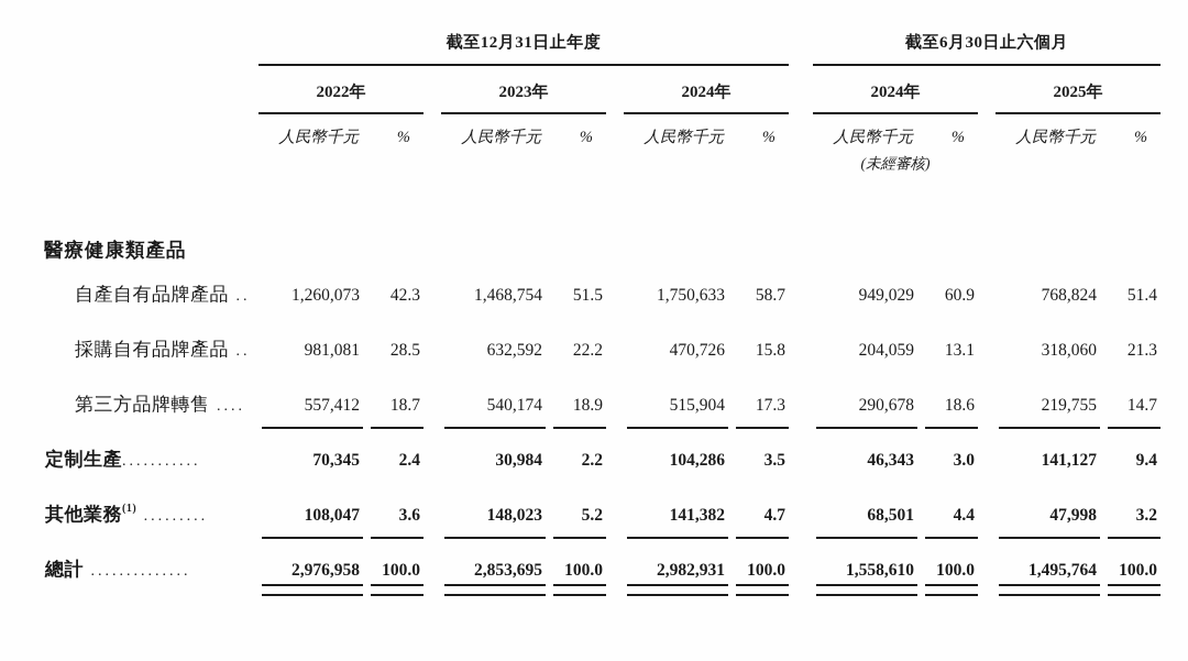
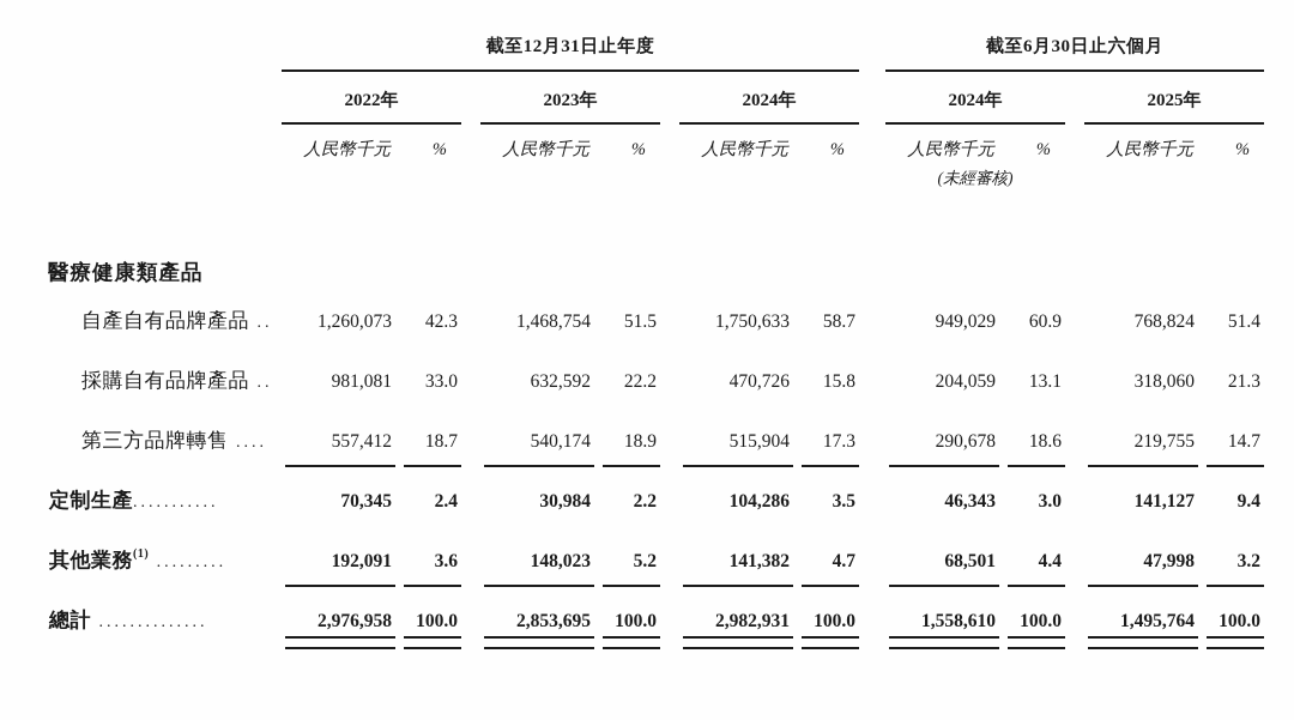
  	截至12月31日止年度		截至6月30日止六個月
  	2022年		2023年		2024年		2024年		2025年
  	人民幣千元	%		人民幣千元	%		人民幣千元	%		人民幣千元	%		人民幣千元	%
  		(未經審核)
  醫療健康類產品
  自產自有品牌產品 ..	1,260,073	42.3		1,468,754	51.5		1,750,633	58.7		949,029	60.9		768,824	51.4
- 採購自有品牌產品 ..	981,081	28.5		632,592	22.2		470,726	15.8		204,059	13.1		318,060	21.3
+ 採購自有品牌產品 ..	981,081	33.0		632,592	22.2		470,726	15.8		204,059	13.1		318,060	21.3
  第三方品牌轉售 ....	557,412	18.7		540,174	18.9		515,904	17.3		290,678	18.6		219,755	14.7
  定制生產...........	70,345	2.4		30,984	2.2		104,286	3.5		46,343	3.0		141,127	9.4
- 其他業務(1) .........	108,047	3.6		148,023	5.2		141,382	4.7		68,501	4.4		47,998	3.2
+ 其他業務(1) .........	192,091	3.6		148,023	5.2		141,382	4.7		68,501	4.4		47,998	3.2
  總計 ..............	2,976,958	100.0		2,853,695	100.0		2,982,931	100.0		1,558,610	100.0		1,495,764	100.0
